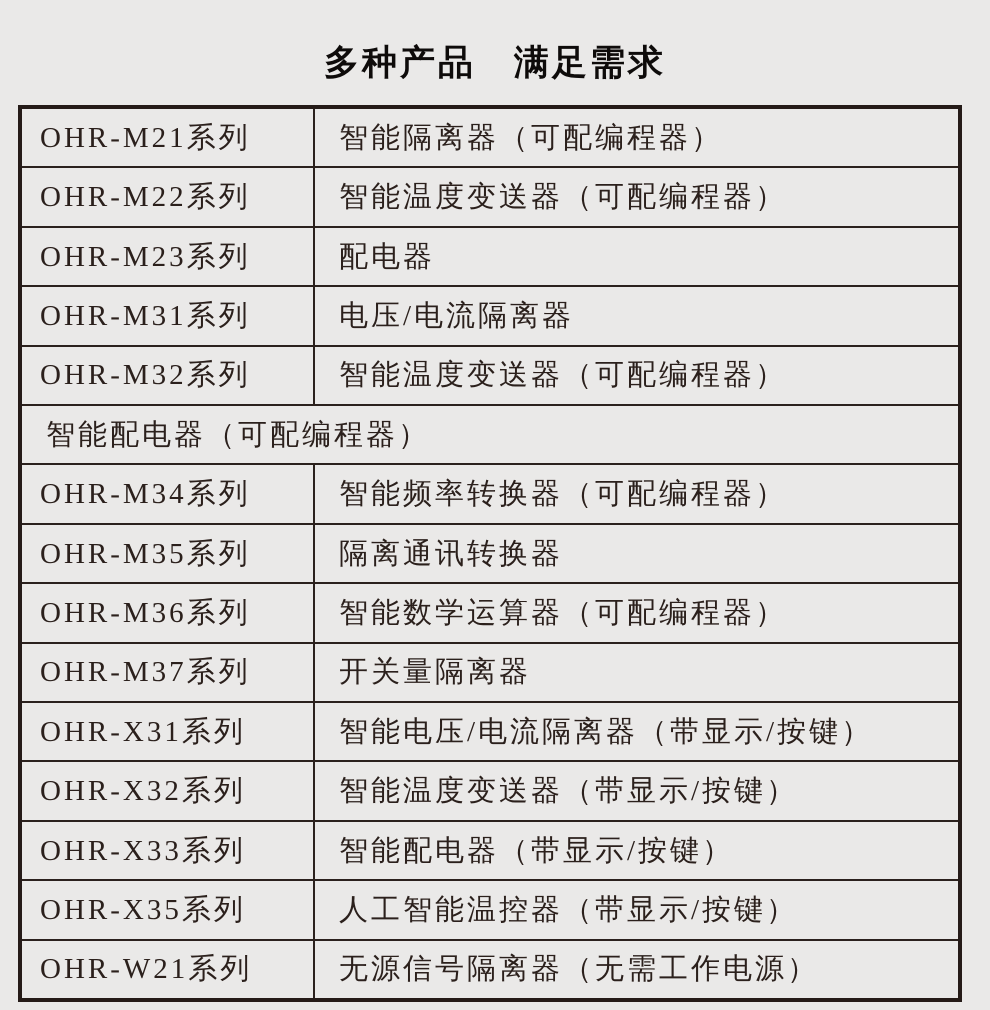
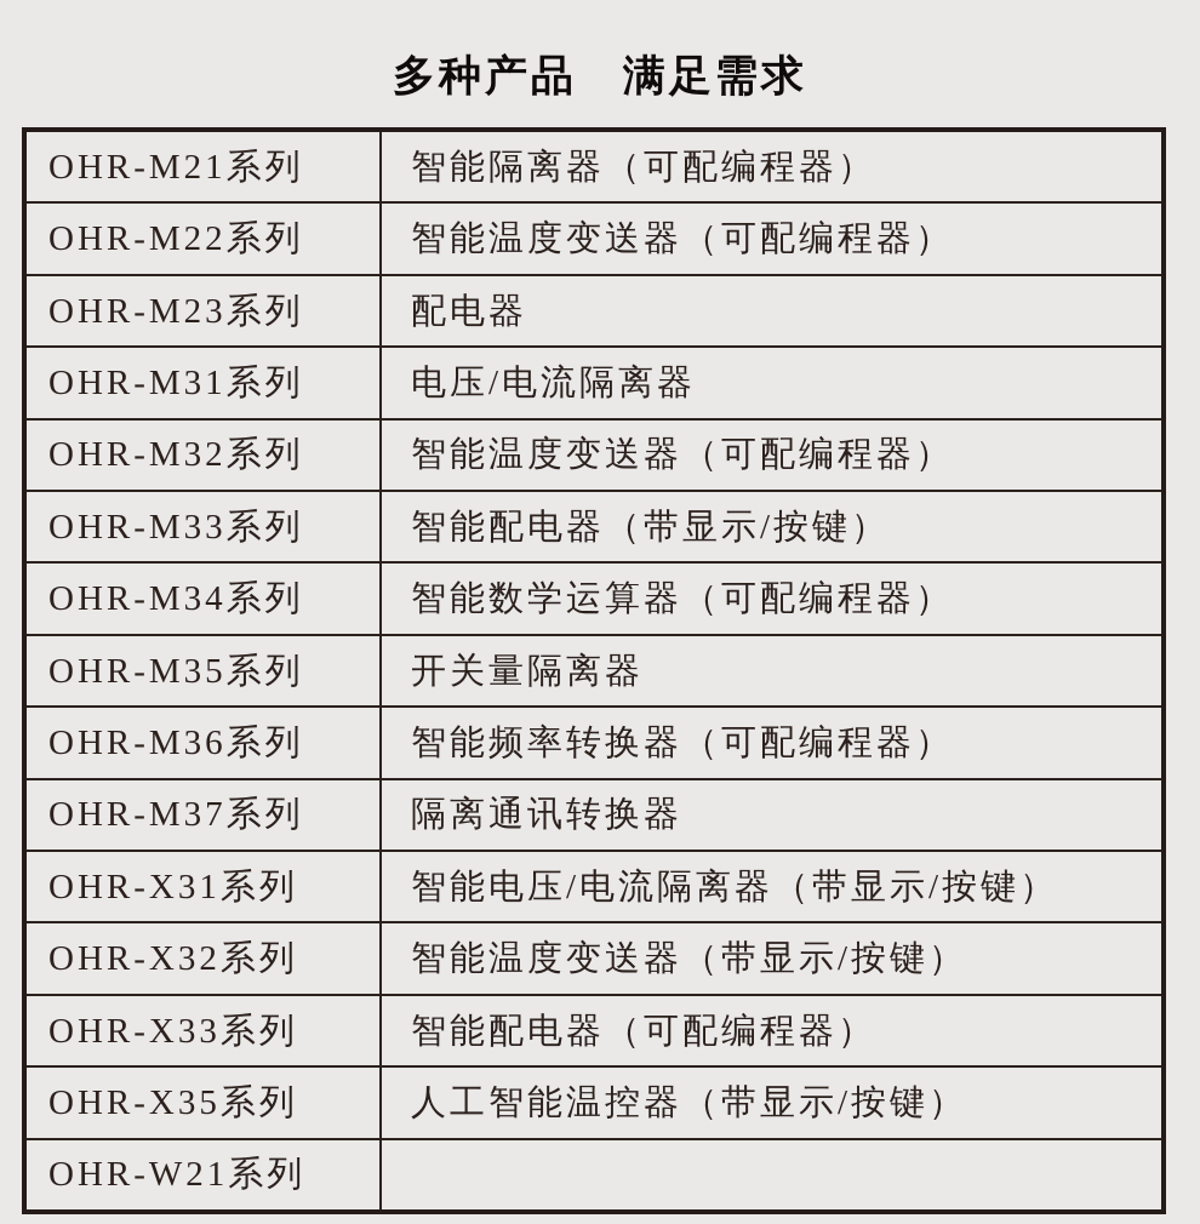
  多种产品 满足需求
  OHR-M21系列
  智能隔离器（可配编程器）
  OHR-M22系列
  智能温度变送器（可配编程器）
  OHR-M23系列
  配电器
  OHR-M31系列
  电压/电流隔离器
  OHR-M32系列
  智能温度变送器（可配编程器）
+ OHR-M33系列
- 智能配电器（可配编程器）
+ 智能配电器（带显示/按键）
  OHR-M34系列
- 智能频率转换器（可配编程器）
+ 智能数学运算器（可配编程器）
  OHR-M35系列
- 隔离通讯转换器
+ 开关量隔离器
  OHR-M36系列
- 智能数学运算器（可配编程器）
+ 智能频率转换器（可配编程器）
  OHR-M37系列
- 开关量隔离器
+ 隔离通讯转换器
  OHR-X31系列
  智能电压/电流隔离器（带显示/按键）
  OHR-X32系列
  智能温度变送器（带显示/按键）
  OHR-X33系列
- 智能配电器（带显示/按键）
+ 智能配电器（可配编程器）
  OHR-X35系列
  人工智能温控器（带显示/按键）
  OHR-W21系列
- 无源信号隔离器（无需工作电源）
